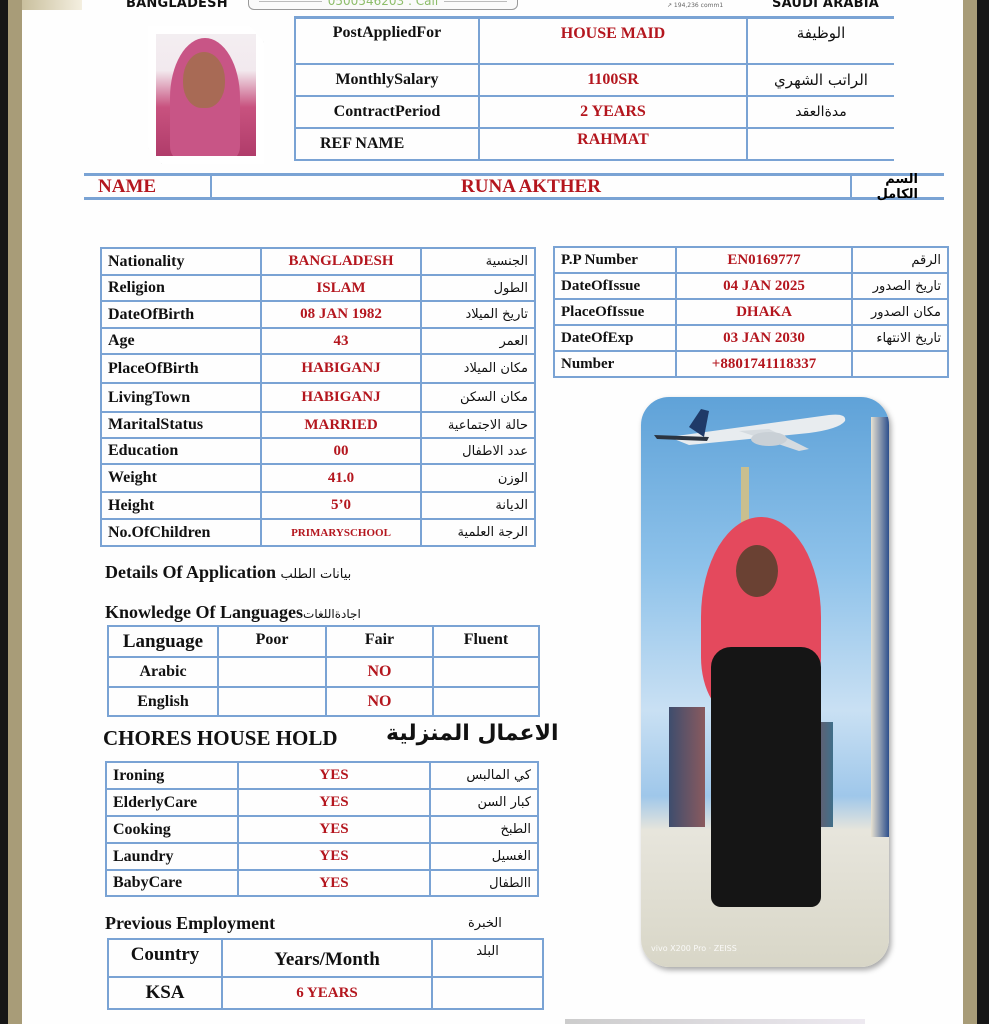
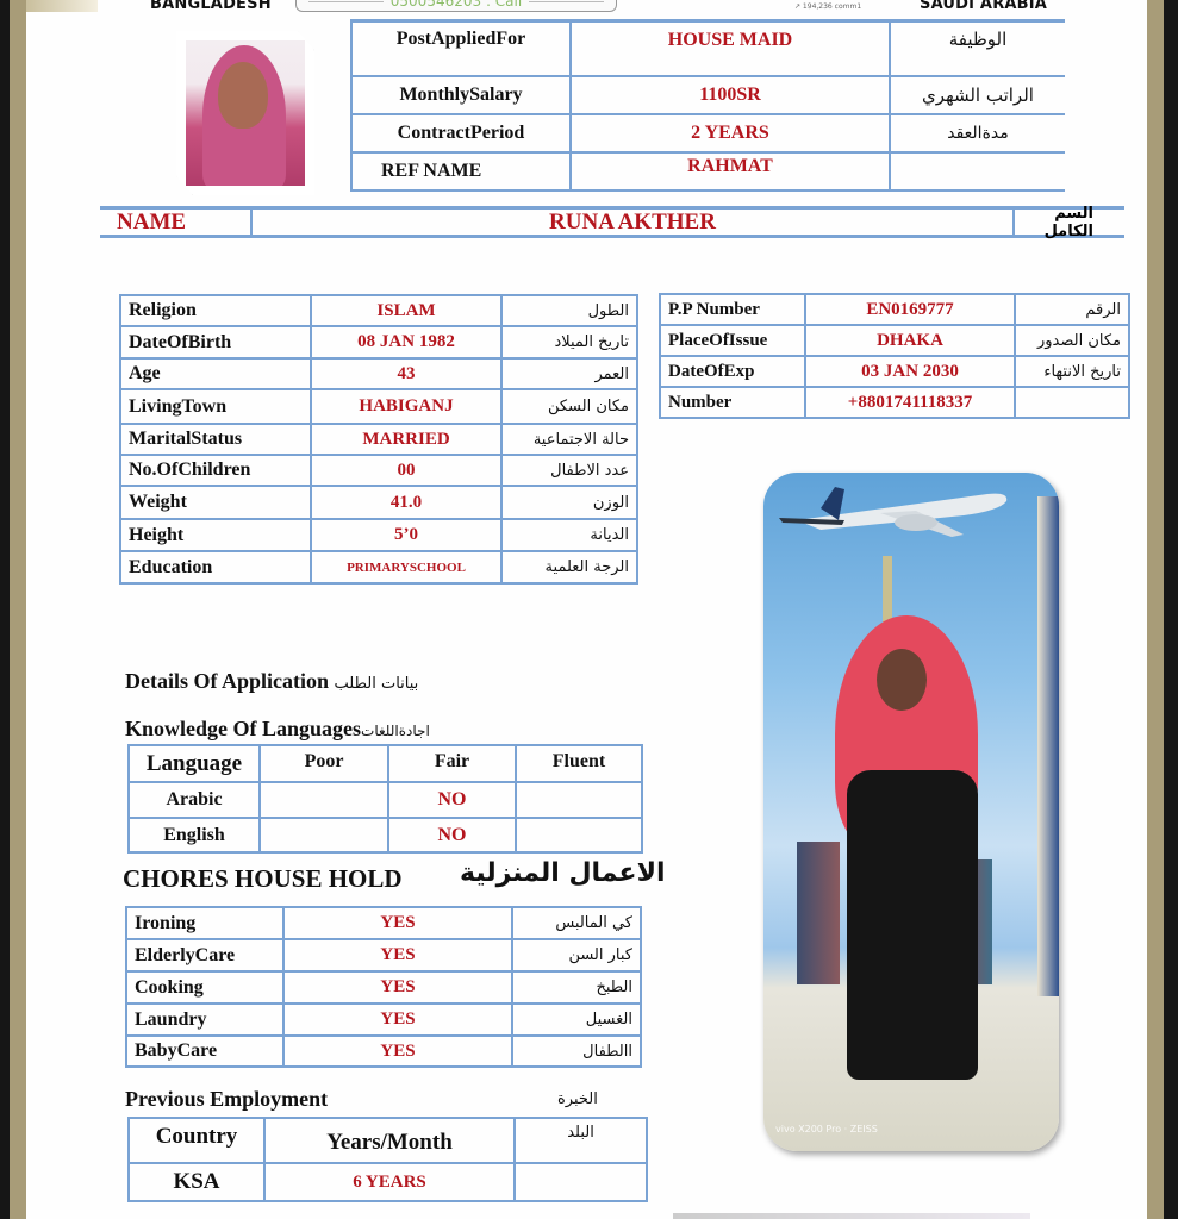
  BANGLADESH
  0500546203 : Call
  SAUDI ARABIA
  PostAppliedFor	HOUSE MAID	الوظيفة
  MonthlySalary	1100SR	الراتب الشهري
  ContractPeriod	2 YEARS	مدةالعقد
  REF NAME	RAHMAT
  NAME
  RUNA AKTHER
  السم الكامل
- Nationality	BANGLADESH	الجنسية
  Religion	ISLAM	الطول
  DateOfBirth	08 JAN 1982	تاريخ الميلاد
  Age	43	العمر
- PlaceOfBirth	HABIGANJ	مكان الميلاد
  LivingTown	HABIGANJ	مكان السكن
  MaritalStatus	MARRIED	حالة الاجتماعية
- Education	00	عدد الاطفال
+ No.OfChildren	00	عدد الاطفال
  Weight	41.0	الوزن
  Height	5’0	الديانة
- No.OfChildren	PRIMARYSCHOOL	الرجة العلمية
+ Education	PRIMARYSCHOOL	الرجة العلمية
  P.P Number	EN0169777	الرقم
- DateOfIssue	04 JAN 2025	تاريخ الصدور
  PlaceOfIssue	DHAKA	مكان الصدور
  DateOfExp	03 JAN 2030	تاريخ الانتهاء
  Number	+8801741118337
  Details Of Application بيانات الطلب
  Knowledge Of Languages اجادةاللغات
  Language	Poor	Fair	Fluent
  Arabic		NO
  English		NO
  CHORES HOUSE HOLD
  الاعمال المنزلية
  Ironing	YES	كي المالبس
  ElderlyCare	YES	كبار السن
  Cooking	YES	الطبخ
  Laundry	YES	الغسيل
  BabyCare	YES	االطفال
  Previous Employment
  الخبرة
  Country	Years/Month	البلد
  KSA	6 YEARS
  vivo X200 Pro · ZEISS
